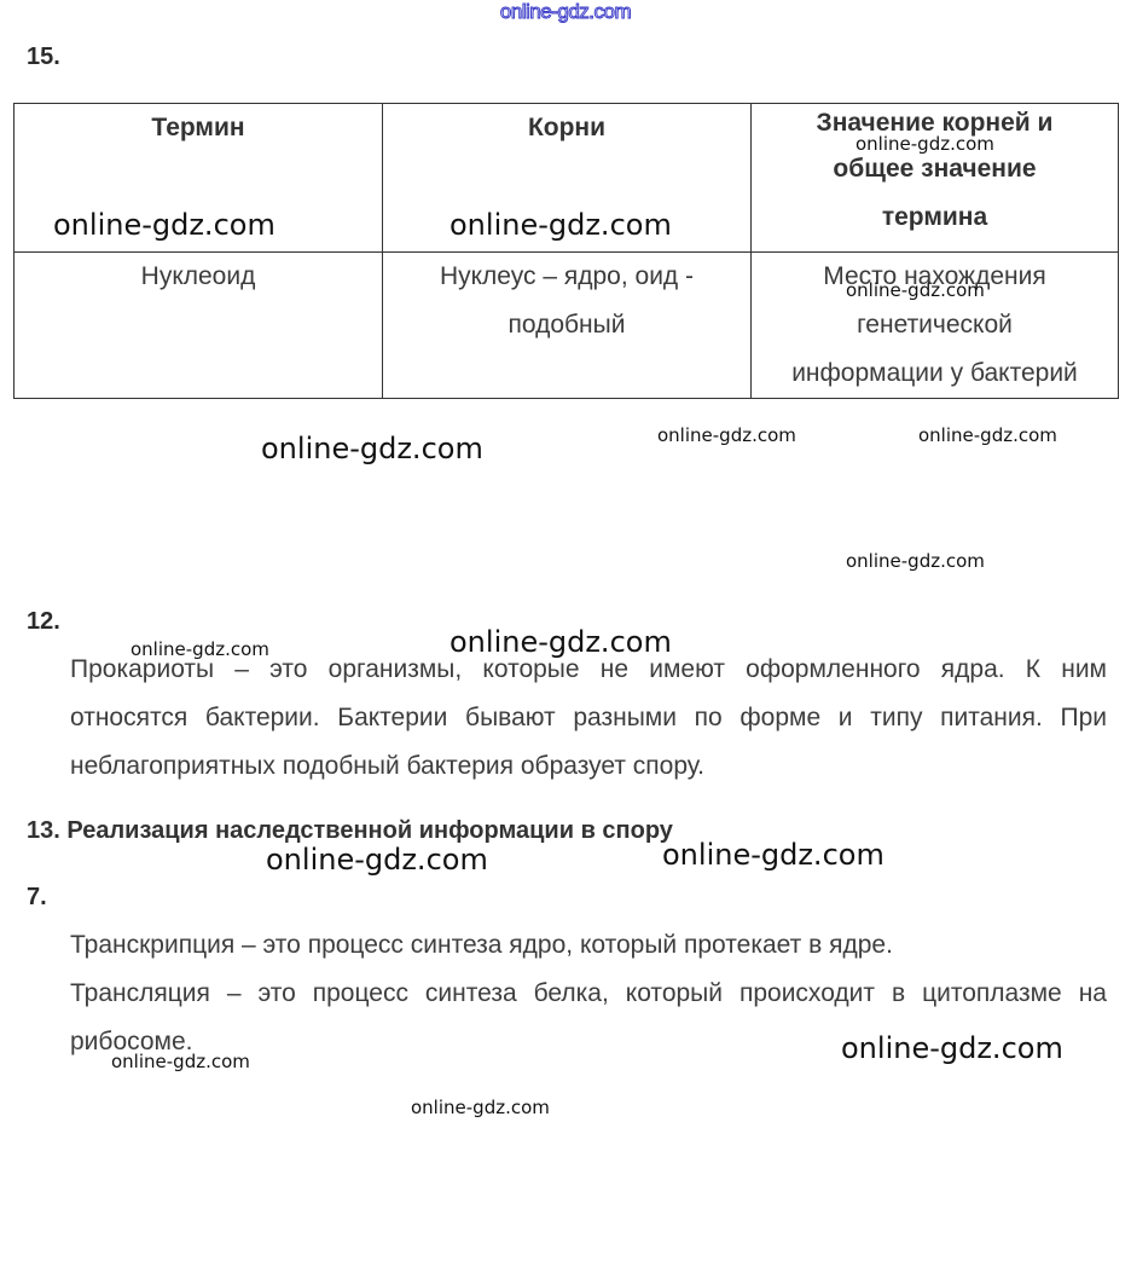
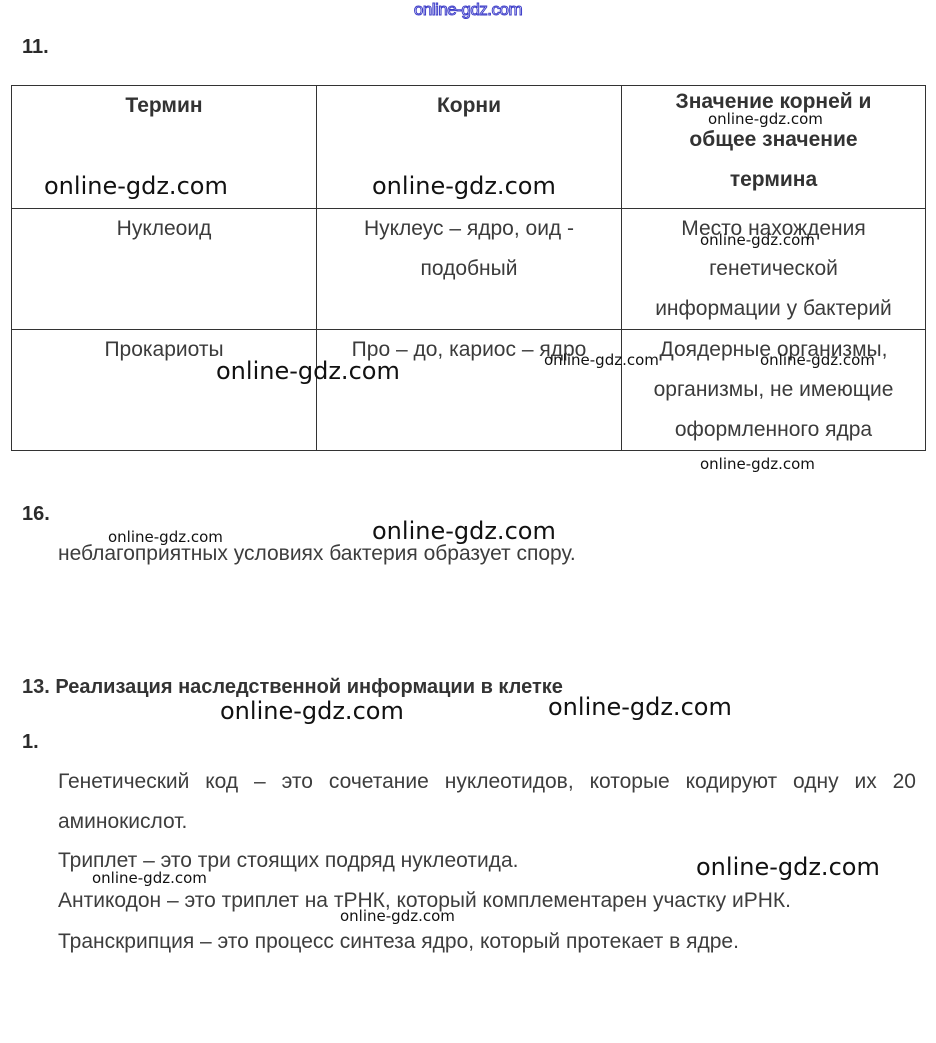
  online-gdz.com
- 15.
+ 11.
  Термин	Корни	Значение корней и общее значение термина
  Нуклеоид	Нуклеус – ядро, оид - подобный	Место нахождения генетической информации у бактерий
+ Прокариоты	Про – до, кариос – ядро	Доядерные организмы, организмы, не имеющие оформленного ядра
  online-gdz.com
  online-gdz.com
  online-gdz.com
  online-gdz.com
  online-gdz.com
  online-gdz.com
  online-gdz.com
  online-gdz.com
- 12.
+ 16.
  online-gdz.com
  online-gdz.com
- Прокариоты – это организмы, которые не имеют оформленного ядра. К ним
- относятся бактерии. Бактерии бывают разными по форме и типу питания. При
- неблагоприятных подобный бактерия образует спору.
+ неблагоприятных условиях бактерия образует спору.
- 13. Реализация наследственной информации в спору
+ 13. Реализация наследственной информации в клетке
  online-gdz.com
  online-gdz.com
- 7.
+ 1.
+ Генетический код – это сочетание нуклеотидов, которые кодируют одну их 20
+ аминокислот.
+ Триплет – это три стоящих подряд нуклеотида.
+ Антикодон – это триплет на тРНК, который комплементарен участку иРНК.
  Транскрипция – это процесс синтеза ядро, который протекает в ядре.
- Трансляция – это процесс синтеза белка, который происходит в цитоплазме на
- рибосоме.
  online-gdz.com
  online-gdz.com
  online-gdz.com
